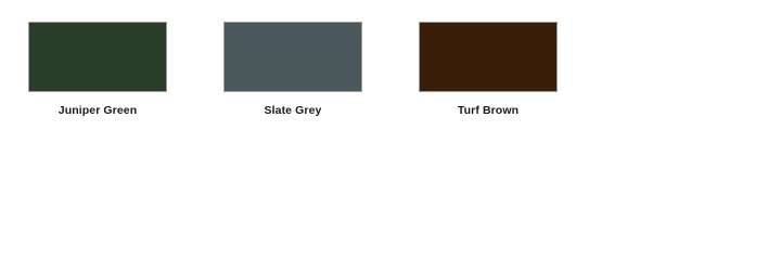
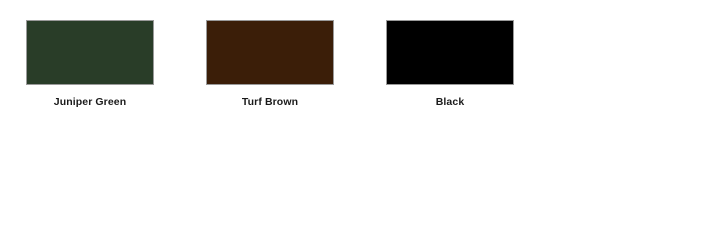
  Juniper Green
- Slate Grey
  Turf Brown
+ Black
